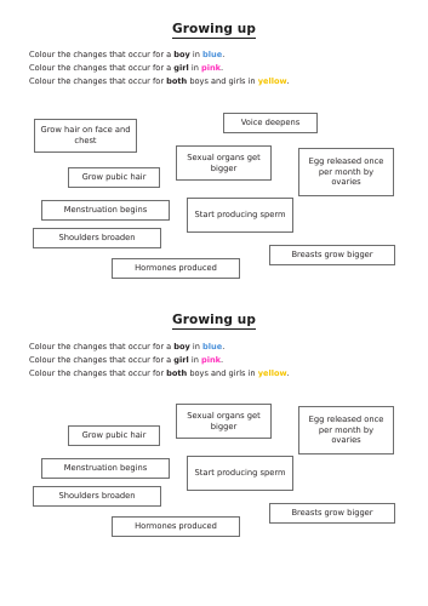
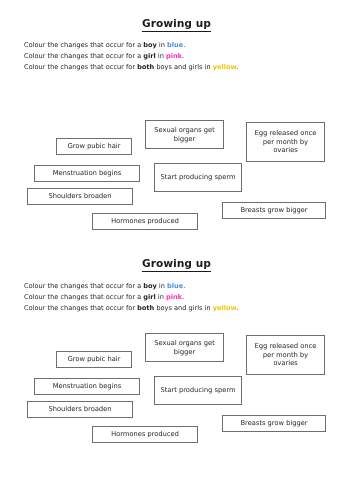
  Growing up
  Colour the changes that occur for a boy in blue.
  Colour the changes that occur for a girl in pink.
  Colour the changes that occur for both boys and girls in yellow.
- Grow hair on face and chest
- Voice deepens
  Sexual organs get bigger
  Egg released once per month by ovaries
  Grow pubic hair
  Menstruation begins
  Start producing sperm
  Shoulders broaden
  Breasts grow bigger
  Hormones produced
  Growing up
  Colour the changes that occur for a boy in blue.
  Colour the changes that occur for a girl in pink.
  Colour the changes that occur for both boys and girls in yellow.
  Sexual organs get bigger
  Egg released once per month by ovaries
  Grow pubic hair
  Menstruation begins
  Start producing sperm
  Shoulders broaden
  Breasts grow bigger
  Hormones produced
